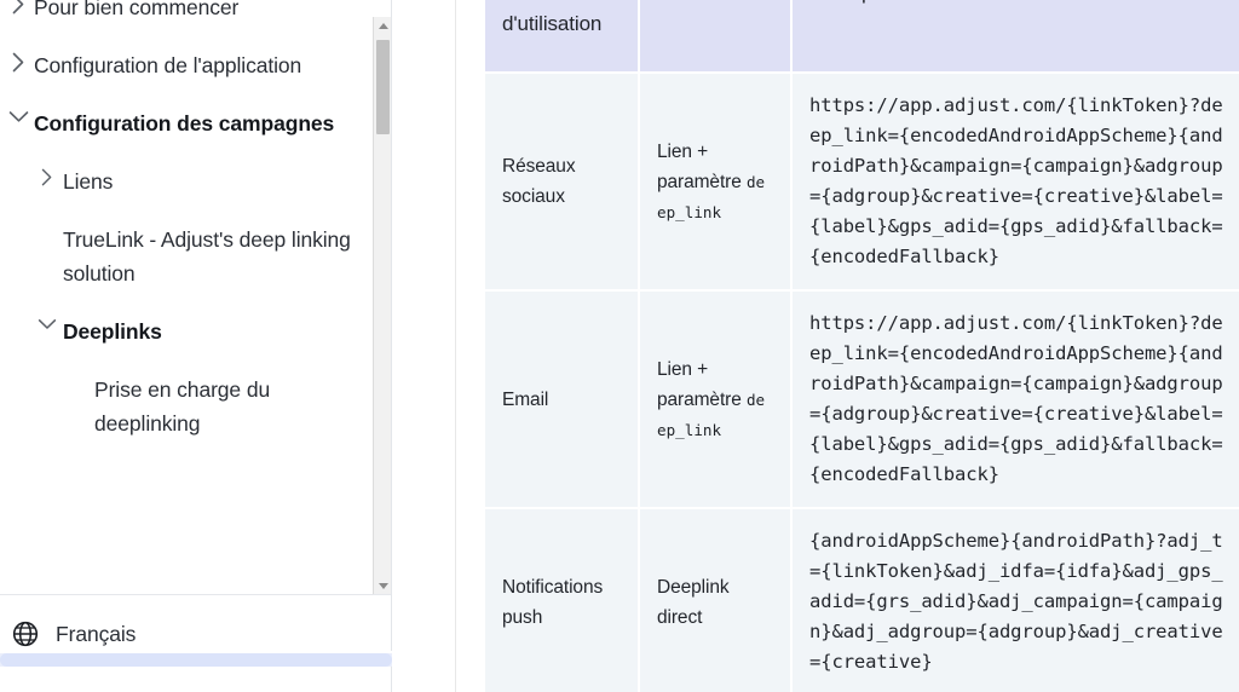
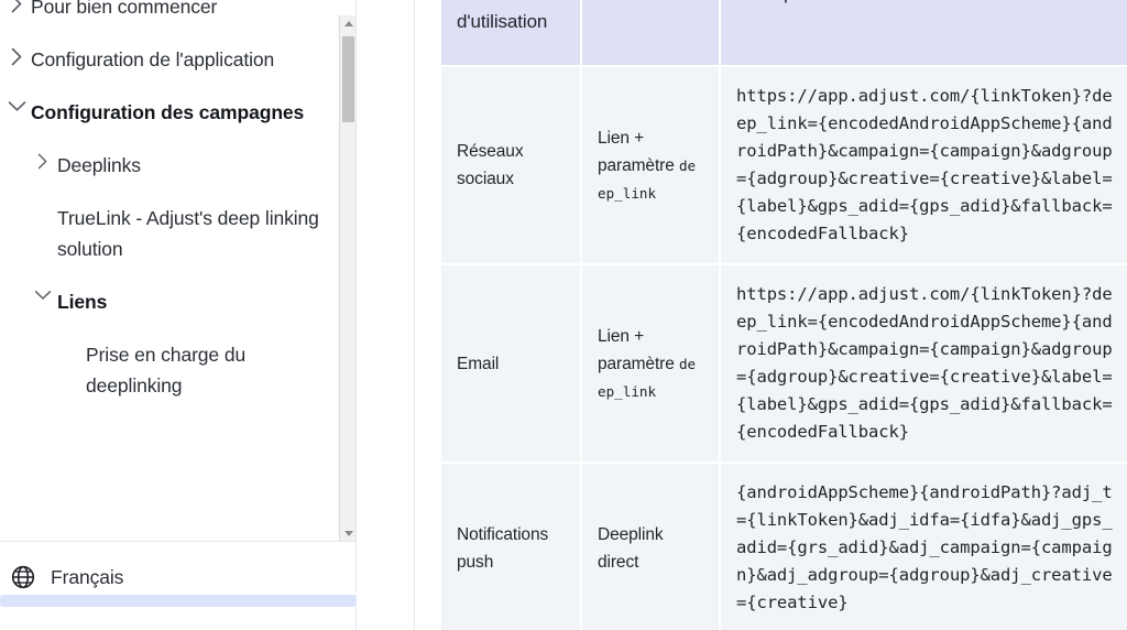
  Pour bien commencer
  Configuration de l'application
  Configuration des campagnes
- Liens
+ Deeplinks
  TrueLink - Adjust's deep linking solution
- Deeplinks
+ Liens
  Prise en charge du deeplinking
  Français
  Réseaux sociaux	Lien + paramètre deep_link	https://app.adjust.com/{linkToken}?deep_link={encodedAndroidAppScheme}{androidPath}&campaign={campaign}&adgroup={adgroup}&creative={creative}&label={label}&gps_adid={gps_adid}&fallback={encodedFallback}
  Email	Lien + paramètre deep_link	https://app.adjust.com/{linkToken}?deep_link={encodedAndroidAppScheme}{androidPath}&campaign={campaign}&adgroup={adgroup}&creative={creative}&label={label}&gps_adid={gps_adid}&fallback={encodedFallback}
  Notifications push	Deeplink direct	{androidAppScheme}{androidPath}?adj_t={linkToken}&adj_idfa={idfa}&adj_gps_adid={grs_adid}&adj_campaign={campaign}&adj_adgroup={adgroup}&adj_creative={creative}
